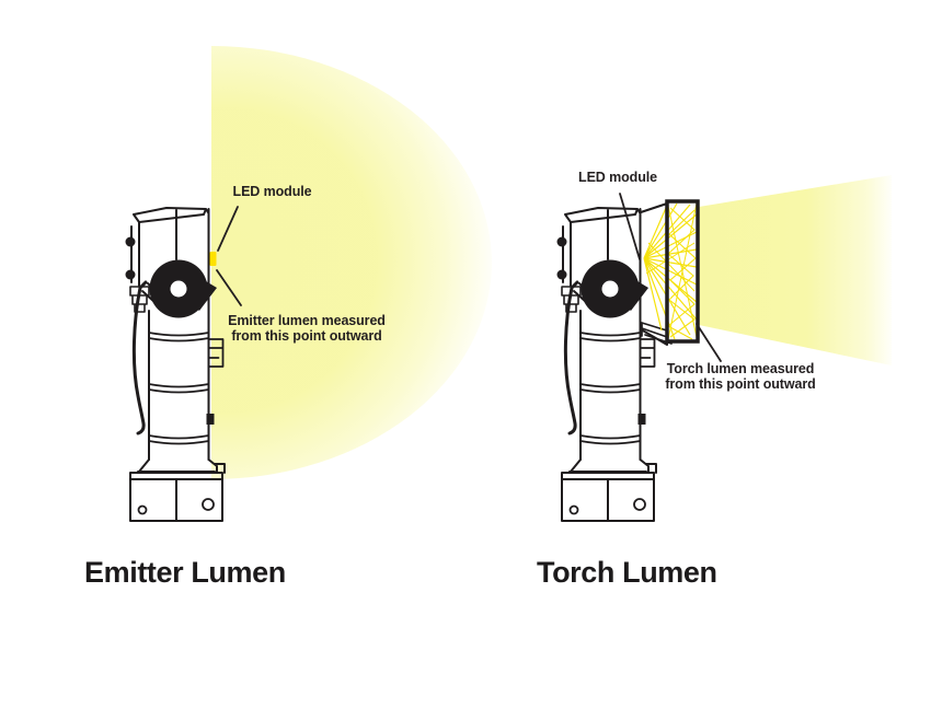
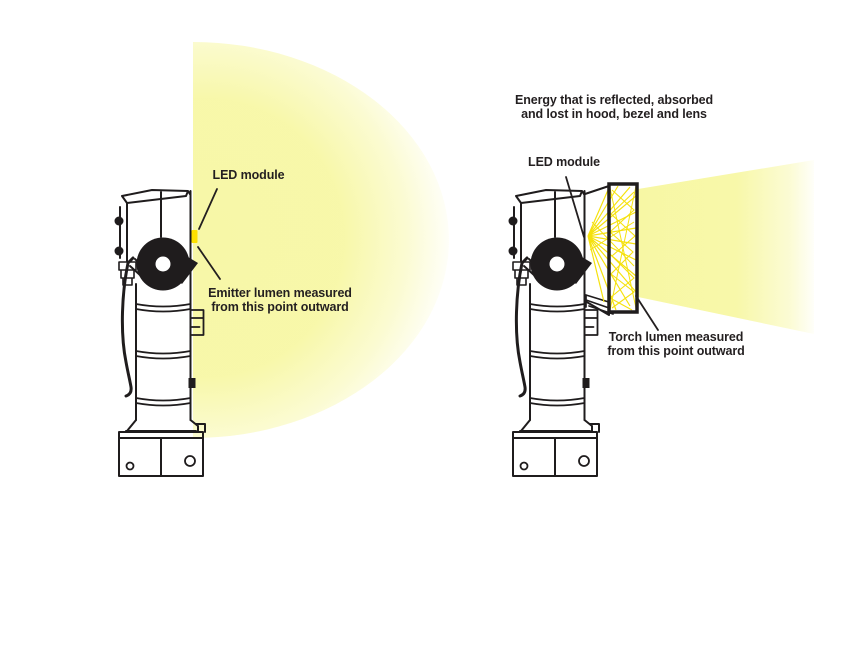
  LED module
  Emitter lumen measured
  from this point outward
+ Energy that is reflected, absorbed
+ and lost in hood, bezel and lens
  LED module
  Torch lumen measured
  from this point outward
- Emitter Lumen
- Torch Lumen
